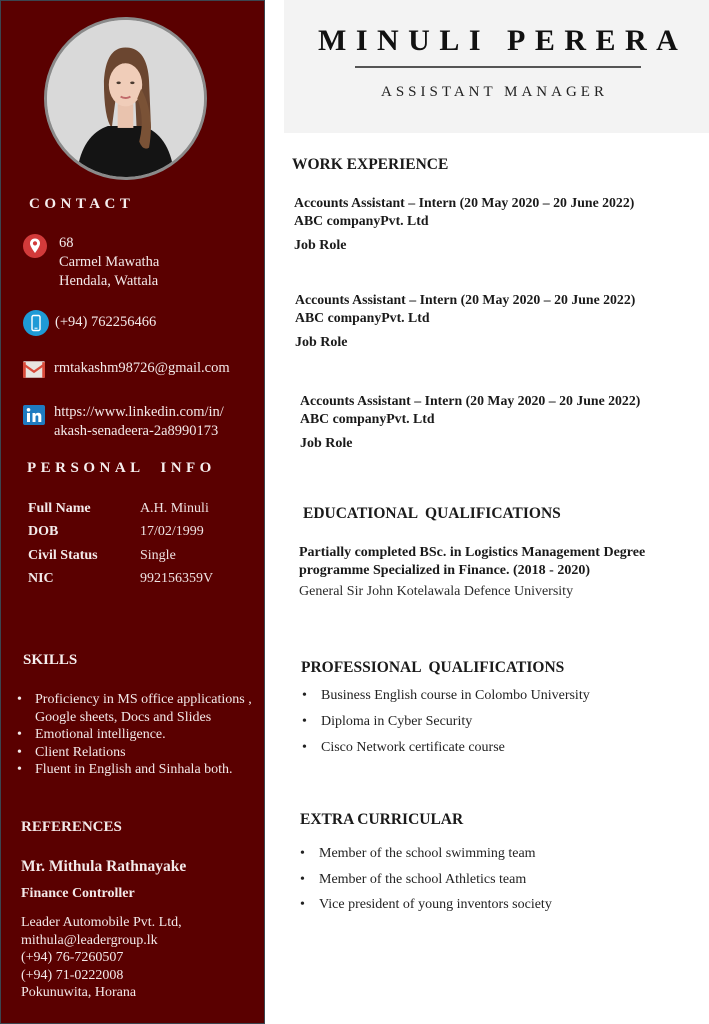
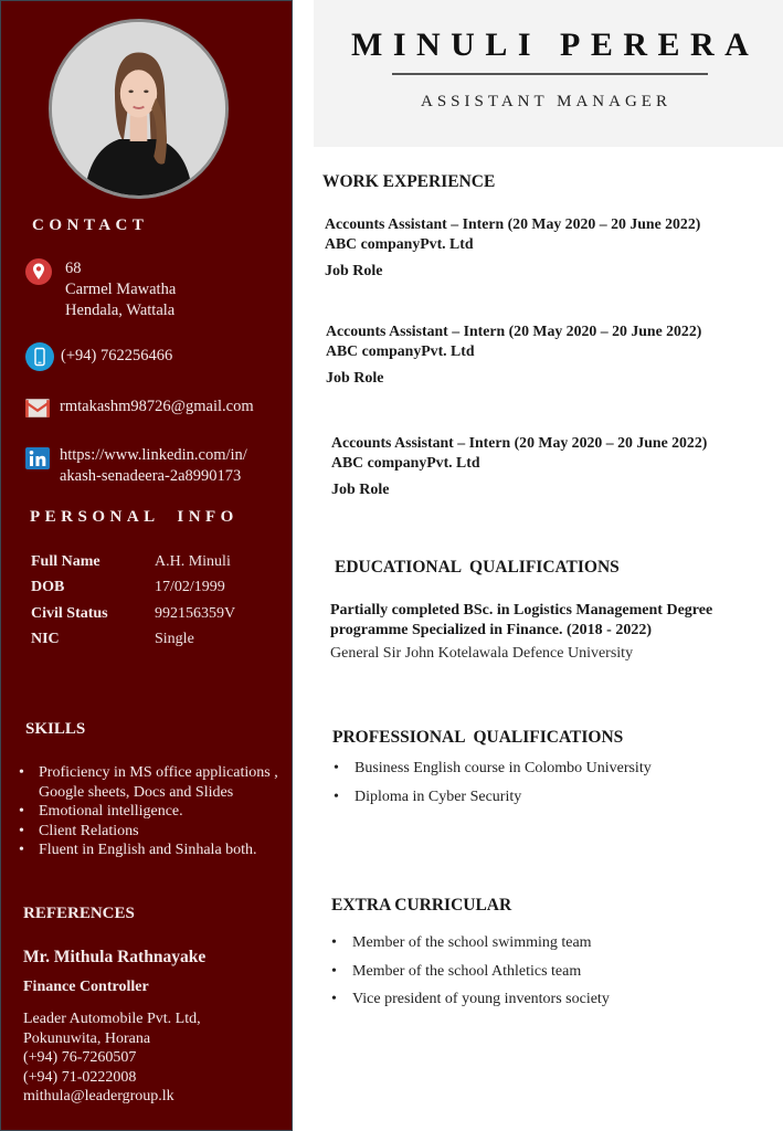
  CONTACT
  68
  Carmel Mawatha
  Hendala, Wattala
  (+94) 762256466
  rmtakashm98726@gmail.com
  https://www.linkedin.com/in/
  akash-senadeera-2a8990173
  PERSONAL INFO
  Full Name
  A.H. Minuli
  DOB
  17/02/1999
  Civil Status
- Single
+ 992156359V
  NIC
- 992156359V
+ Single
  SKILLS
  Proficiency in MS office applications , Google sheets, Docs and Slides
  Emotional intelligence.
  Client Relations
  Fluent in English and Sinhala both.
  REFERENCES
  Mr. Mithula Rathnayake
  Finance Controller
  Leader Automobile Pvt. Ltd,
- mithula@leadergroup.lk
+ Pokunuwita, Horana
  (+94) 76-7260507
  (+94) 71-0222008
- Pokunuwita, Horana
+ mithula@leadergroup.lk
  MINULI PERERA
  ASSISTANT MANAGER
  WORK EXPERIENCE
  Accounts Assistant – Intern (20 May 2020 – 20 June 2022)
  ABC companyPvt. Ltd
  Job Role
  Accounts Assistant – Intern (20 May 2020 – 20 June 2022)
  ABC companyPvt. Ltd
  Job Role
  Accounts Assistant – Intern (20 May 2020 – 20 June 2022)
  ABC companyPvt. Ltd
  Job Role
  EDUCATIONAL QUALIFICATIONS
  Partially completed BSc. in Logistics Management Degree
- programme Specialized in Finance. (2018 - 2020)
+ programme Specialized in Finance. (2018 - 2022)
  General Sir John Kotelawala Defence University
  PROFESSIONAL QUALIFICATIONS
  Business English course in Colombo University
  Diploma in Cyber Security
- Cisco Network certificate course
  EXTRA CURRICULAR
  Member of the school swimming team
  Member of the school Athletics team
  Vice president of young inventors society
